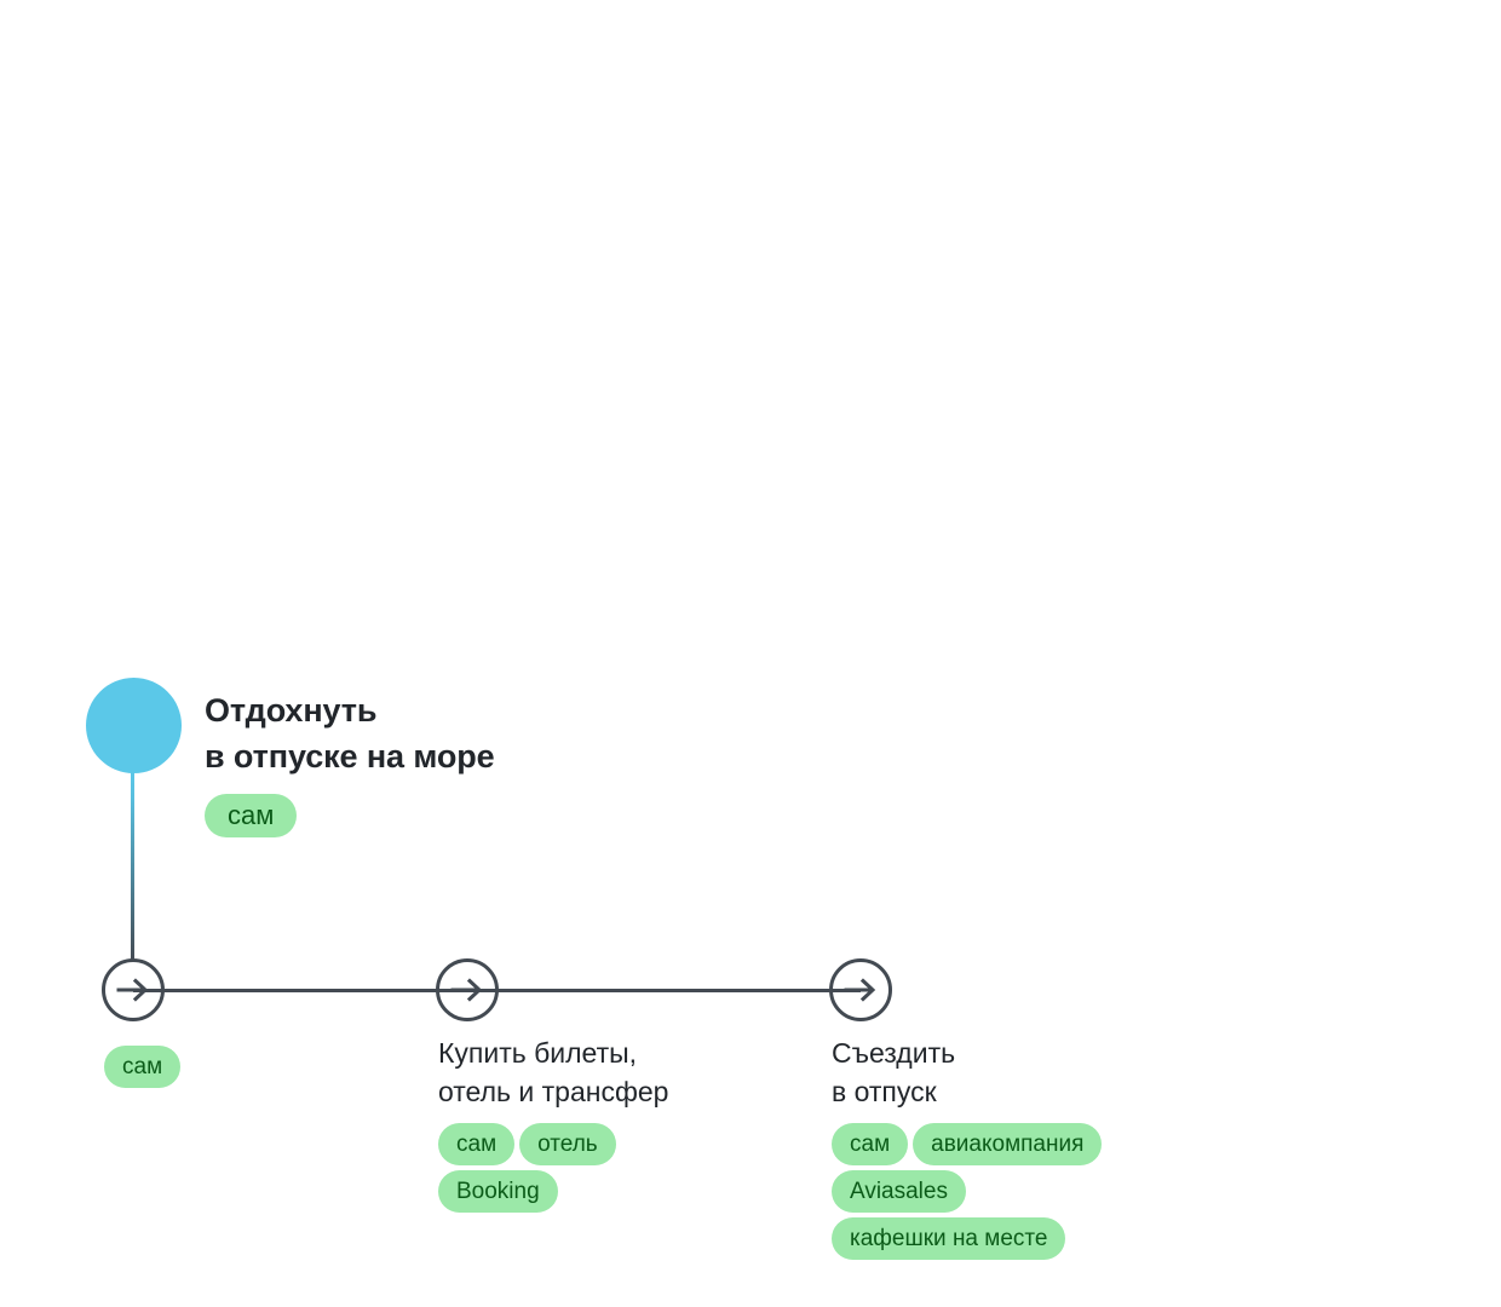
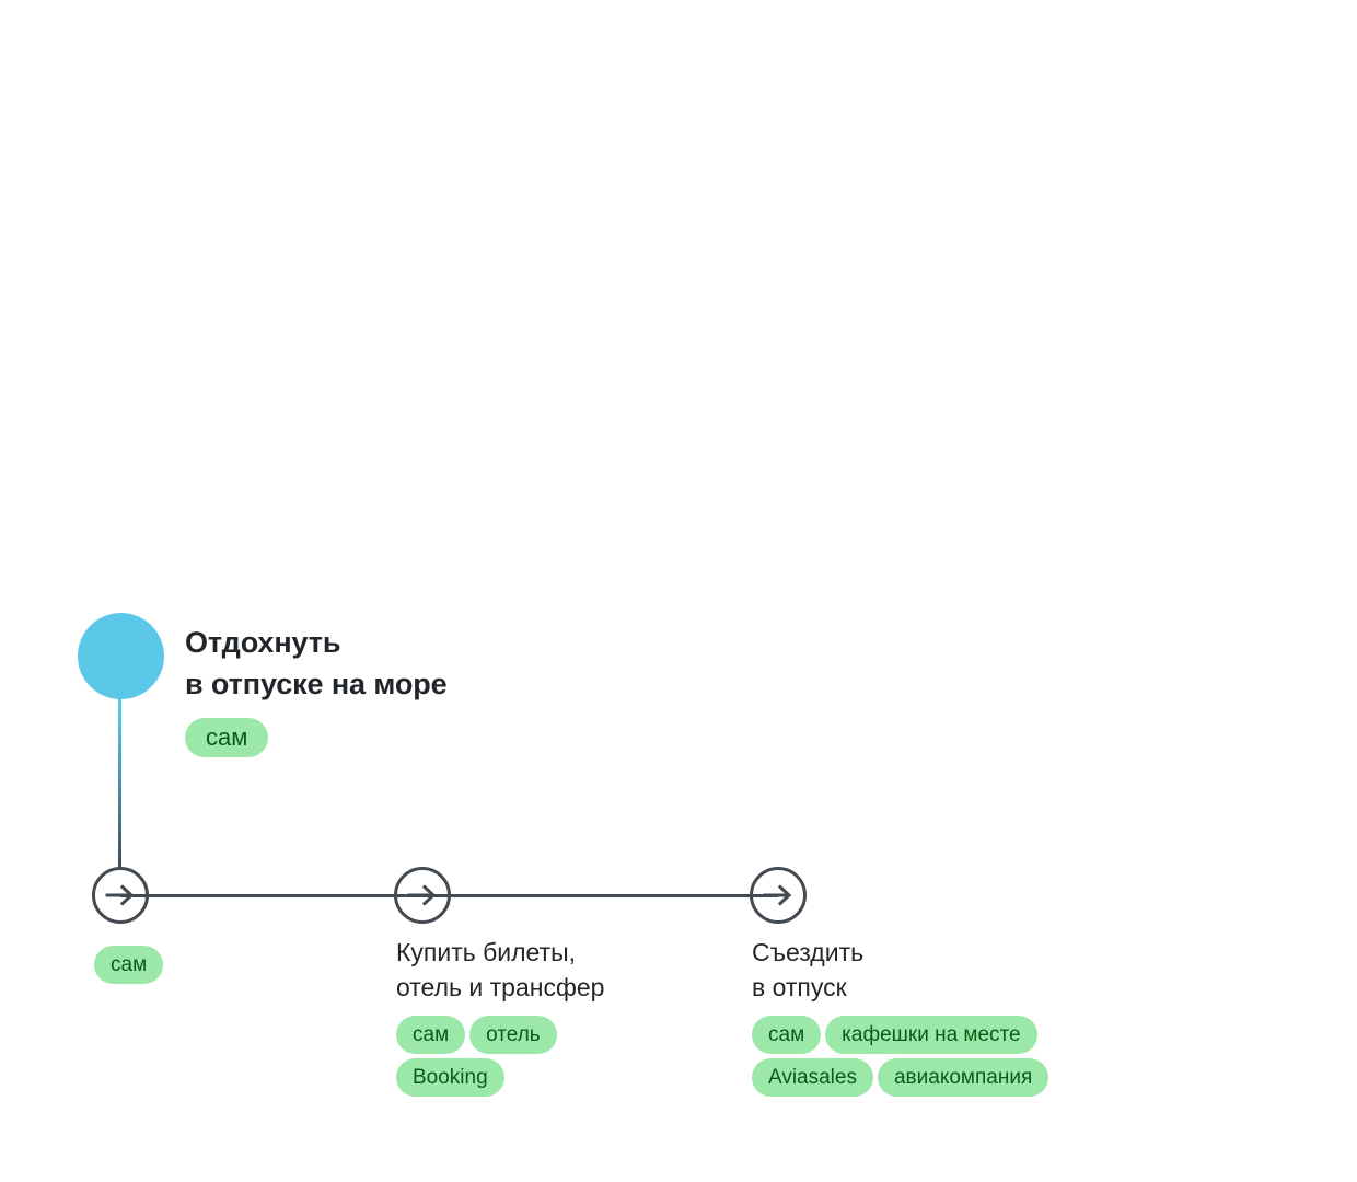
  Отдохнуть
  в отпуске на море
  сам
  сам
  Купить билеты,
  отель и трансфер
  сам
  отель
  Booking
  Съездить
  в отпуск
  сам
- авиакомпания
+ кафешки на месте
  Aviasales
- кафешки на месте
+ авиакомпания
